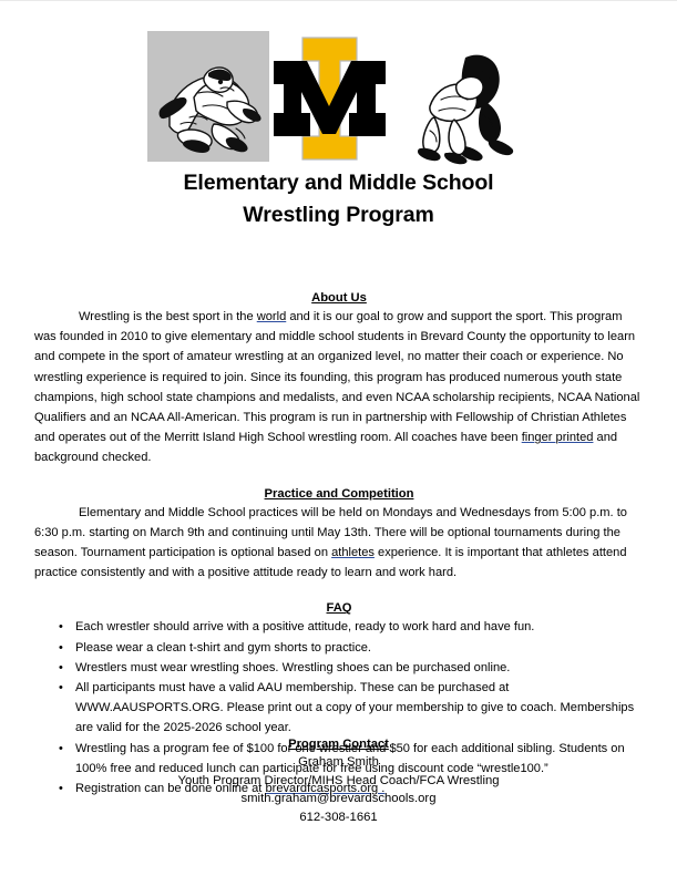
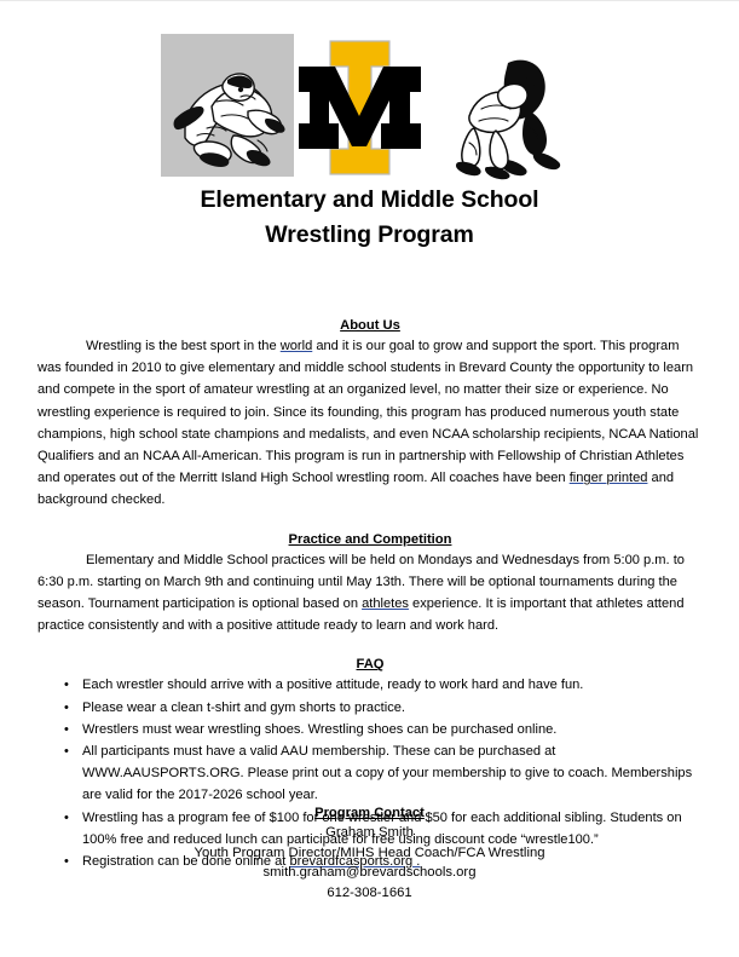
  Elementary and Middle School
  Wrestling Program
  About Us
- Wrestling is the best sport in the world and it is our goal to grow and support the sport. This program was founded in 2010 to give elementary and middle school students in Brevard County the opportunity to learn and compete in the sport of amateur wrestling at an organized level, no matter their coach or experience. No wrestling experience is required to join. Since its founding, this program has produced numerous youth state champions, high school state champions and medalists, and even NCAA scholarship recipients, NCAA National Qualifiers and an NCAA All-American. This program is run in partnership with Fellowship of Christian Athletes and operates out of the Merritt Island High School wrestling room. All coaches have been finger printed and background checked.
+ Wrestling is the best sport in the world and it is our goal to grow and support the sport. This program was founded in 2010 to give elementary and middle school students in Brevard County the opportunity to learn and compete in the sport of amateur wrestling at an organized level, no matter their size or experience. No wrestling experience is required to join. Since its founding, this program has produced numerous youth state champions, high school state champions and medalists, and even NCAA scholarship recipients, NCAA National Qualifiers and an NCAA All-American. This program is run in partnership with Fellowship of Christian Athletes and operates out of the Merritt Island High School wrestling room. All coaches have been finger printed and background checked.
  Practice and Competition
  Elementary and Middle School practices will be held on Mondays and Wednesdays from 5:00 p.m. to 6:30 p.m. starting on March 9th and continuing until May 13th. There will be optional tournaments during the season. Tournament participation is optional based on athletes experience. It is important that athletes attend practice consistently and with a positive attitude ready to learn and work hard.
  FAQ
  •
  Each wrestler should arrive with a positive attitude, ready to work hard and have fun.
  •
  Please wear a clean t-shirt and gym shorts to practice.
  •
  Wrestlers must wear wrestling shoes. Wrestling shoes can be purchased online.
  •
- All participants must have a valid AAU membership. These can be purchased at WWW.AAUSPORTS.ORG. Please print out a copy of your membership to give to coach. Memberships are valid for the 2025-2026 school year.
+ All participants must have a valid AAU membership. These can be purchased at WWW.AAUSPORTS.ORG. Please print out a copy of your membership to give to coach. Memberships are valid for the 2017-2026 school year.
  •
  Wrestling has a program fee of $100 for one wrestler and $50 for each additional sibling. Students on 100% free and reduced lunch can participate for free using discount code “wrestle100.”
  •
  Registration can be done online at brevardfcasports.org .
  Program Contact
  Graham Smith
  Youth Program Director/MIHS Head Coach/FCA Wrestling
  smith.graham@brevardschools.org
  612-308-1661
